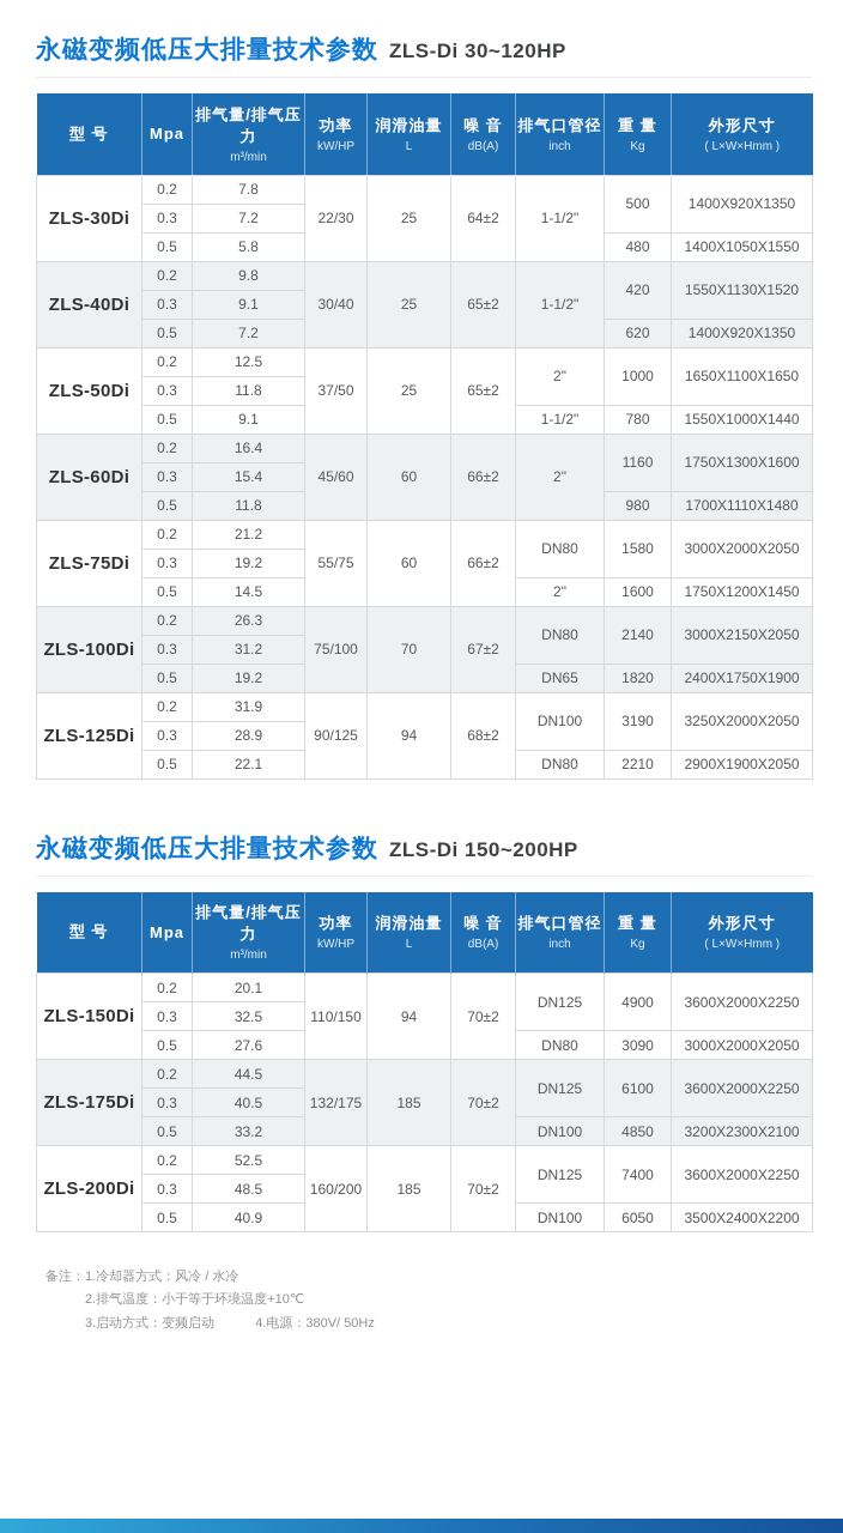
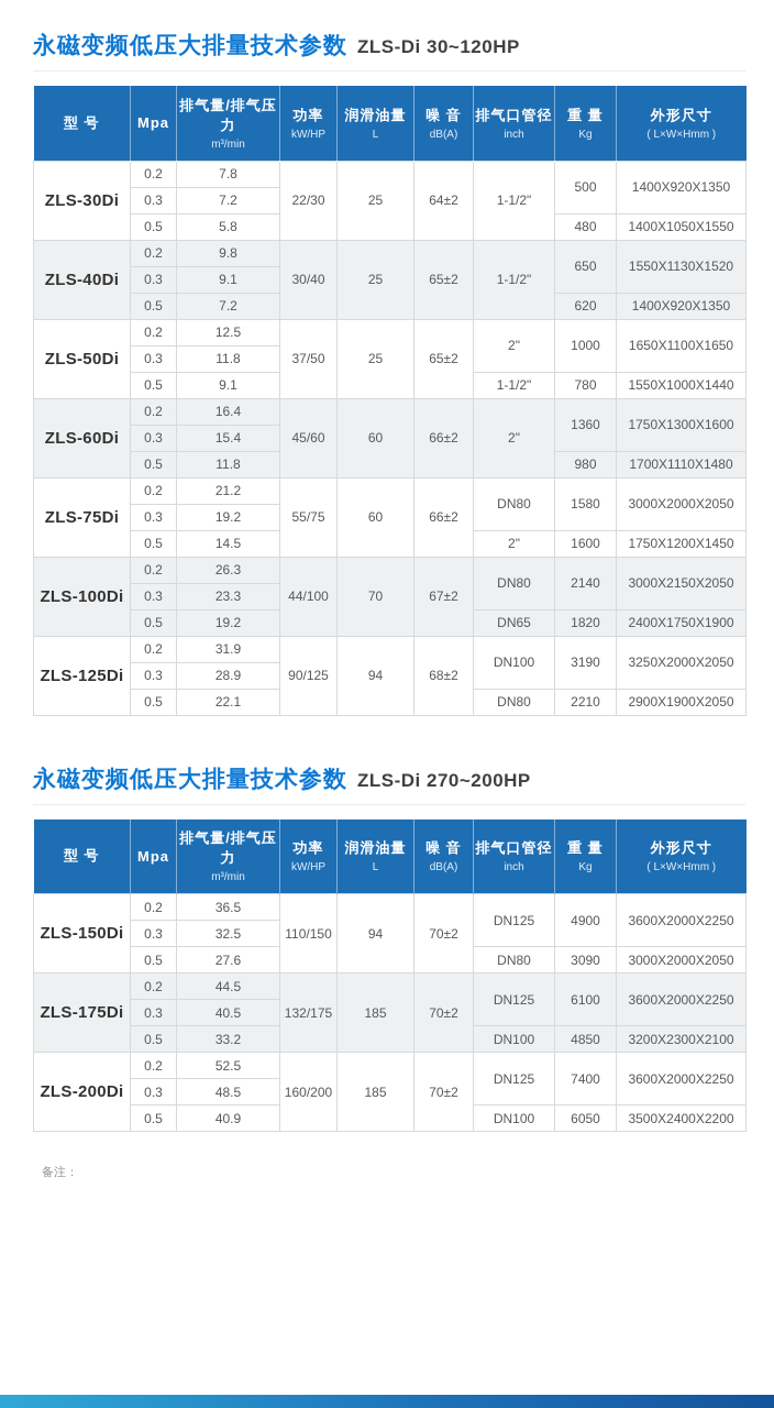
  永磁变频低压大排量技术参数
  ZLS-Di 30~120HP
  型 号	Mpa	排气量/排气压力m³/min	功率kW/HP	润滑油量L	噪 音dB(A)	排气口管径inch	重 量Kg	外形尺寸( L×W×Hmm )
  ZLS-30Di	0.2	7.8	22/30	25	64±2	1-1/2"	500	1400X920X1350
  0.3	7.2
  0.5	5.8	480	1400X1050X1550
- ZLS-40Di	0.2	9.8	30/40	25	65±2	1-1/2"	420	1550X1130X1520
+ ZLS-40Di	0.2	9.8	30/40	25	65±2	1-1/2"	650	1550X1130X1520
  0.3	9.1
  0.5	7.2	620	1400X920X1350
  ZLS-50Di	0.2	12.5	37/50	25	65±2	2"	1000	1650X1100X1650
  0.3	11.8
  0.5	9.1	1-1/2"	780	1550X1000X1440
- ZLS-60Di	0.2	16.4	45/60	60	66±2	2"	1160	1750X1300X1600
+ ZLS-60Di	0.2	16.4	45/60	60	66±2	2"	1360	1750X1300X1600
  0.3	15.4
  0.5	11.8	980	1700X1110X1480
  ZLS-75Di	0.2	21.2	55/75	60	66±2	DN80	1580	3000X2000X2050
  0.3	19.2
  0.5	14.5	2"	1600	1750X1200X1450
- ZLS-100Di	0.2	26.3	75/100	70	67±2	DN80	2140	3000X2150X2050
+ ZLS-100Di	0.2	26.3	44/100	70	67±2	DN80	2140	3000X2150X2050
- 0.3	31.2
+ 0.3	23.3
  0.5	19.2	DN65	1820	2400X1750X1900
  ZLS-125Di	0.2	31.9	90/125	94	68±2	DN100	3190	3250X2000X2050
  0.3	28.9
  0.5	22.1	DN80	2210	2900X1900X2050
  永磁变频低压大排量技术参数
- ZLS-Di 150~200HP
+ ZLS-Di 270~200HP
  型 号	Mpa	排气量/排气压力m³/min	功率kW/HP	润滑油量L	噪 音dB(A)	排气口管径inch	重 量Kg	外形尺寸( L×W×Hmm )
- ZLS-150Di	0.2	20.1	110/150	94	70±2	DN125	4900	3600X2000X2250
+ ZLS-150Di	0.2	36.5	110/150	94	70±2	DN125	4900	3600X2000X2250
  0.3	32.5
  0.5	27.6	DN80	3090	3000X2000X2050
  ZLS-175Di	0.2	44.5	132/175	185	70±2	DN125	6100	3600X2000X2250
  0.3	40.5
  0.5	33.2	DN100	4850	3200X2300X2100
  ZLS-200Di	0.2	52.5	160/200	185	70±2	DN125	7400	3600X2000X2250
  0.3	48.5
  0.5	40.9	DN100	6050	3500X2400X2200
  备注：
- 1.冷却器方式：风冷 / 水冷
- 2.排气温度：小于等于环境温度+10℃
- 3.启动方式：变频启动 4.电源：380V/ 50Hz
